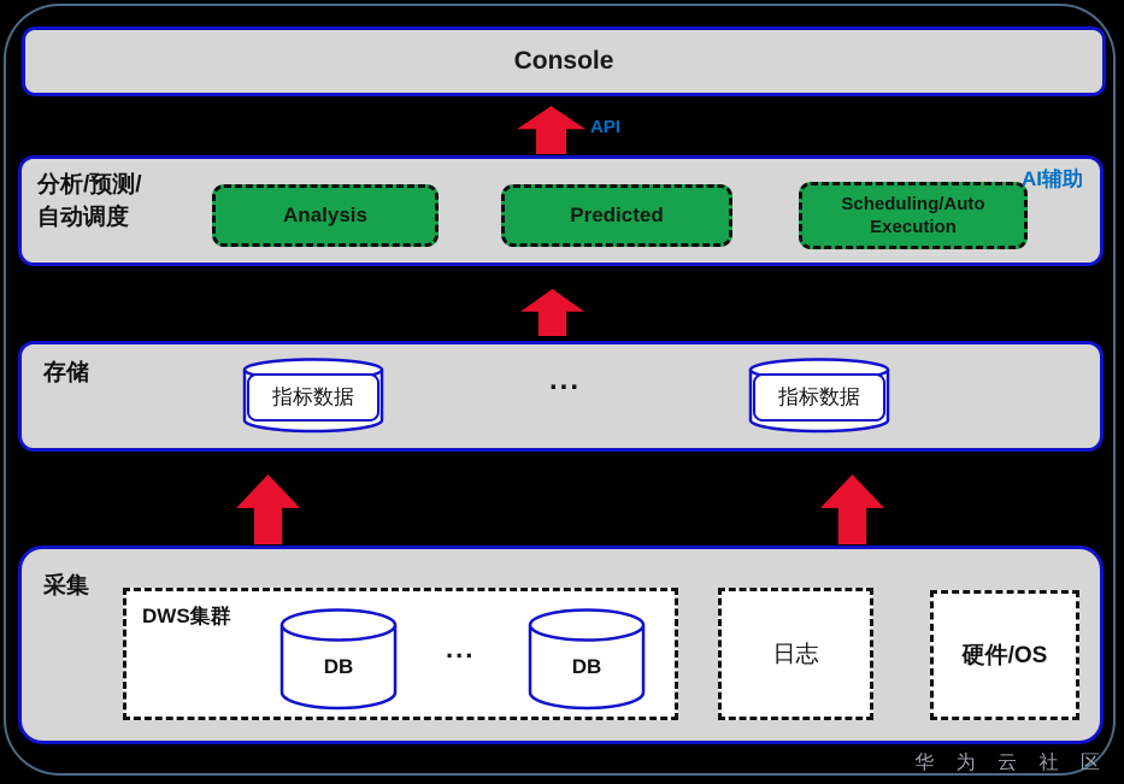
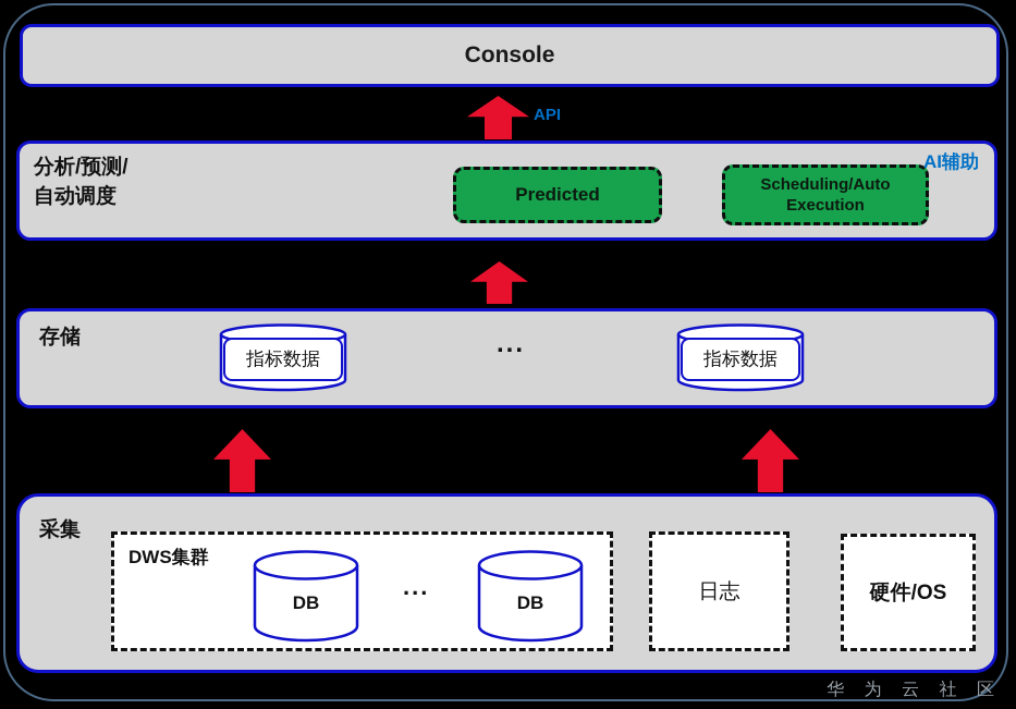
  Console
  API
  分析/预测/
  自动调度
- Analysis
  Predicted
  Scheduling/Auto Execution
  AI辅助
  存储
  指标数据
  ...
  指标数据
  采集
  DWS集群
  DB
  ...
  DB
  日志
  硬件/OS
  华 为 云 社 区
